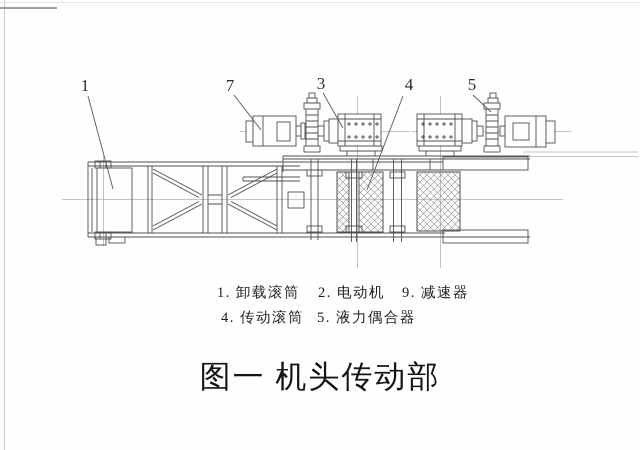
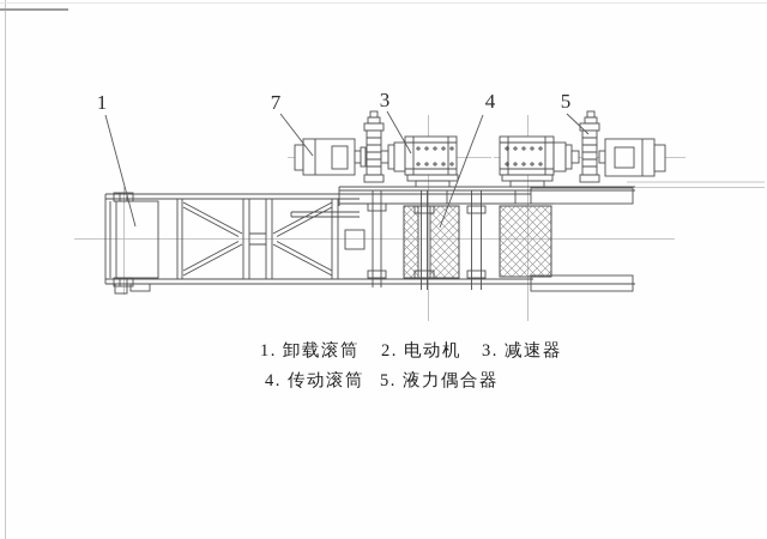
  1
  7
  3
  4
  5
  1. 卸载滚筒
  2. 电动机
- 9. 减速器
+ 3. 减速器
  4. 传动滚筒
  5. 液力偶合器
- 图一 机头传动部
